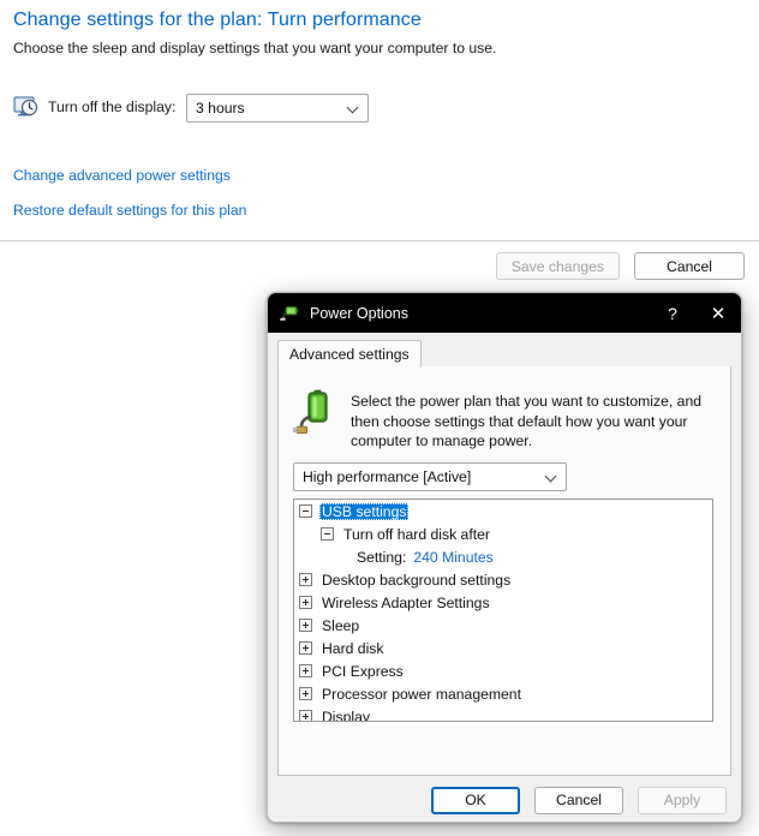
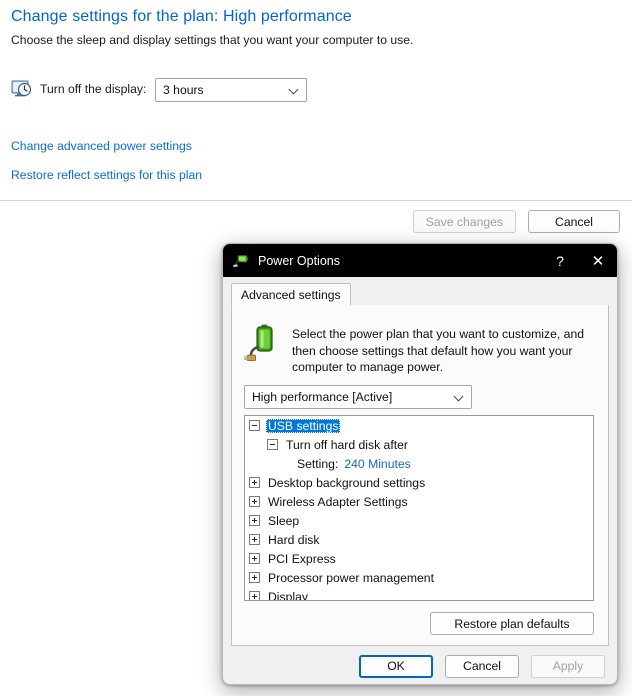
- Change settings for the plan: Turn performance
+ Change settings for the plan: High performance
  Choose the sleep and display settings that you want your computer to use.
  Turn off the display:
  3 hours
  Change advanced power settings
- Restore default settings for this plan
+ Restore reflect settings for this plan
  Save changes
  Cancel
  Power Options
  ?
  ✕
  Advanced settings
  Select the power plan that you want to customize, and then choose settings that default how you want your computer to manage power.
  High performance [Active]
  USB settings
  Turn off hard disk after
  Setting:
  240 Minutes
  Desktop background settings
  Wireless Adapter Settings
  Sleep
  Hard disk
  PCI Express
  Processor power management
  Display
+ Restore plan defaults
  OK
  Cancel
  Apply
